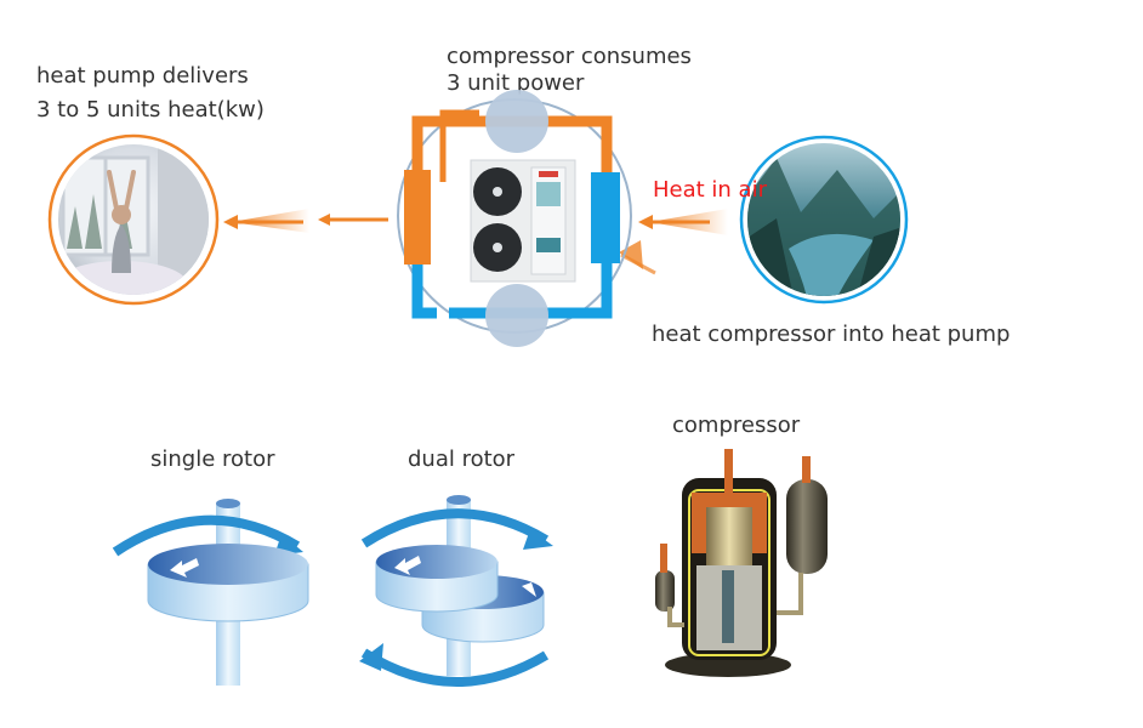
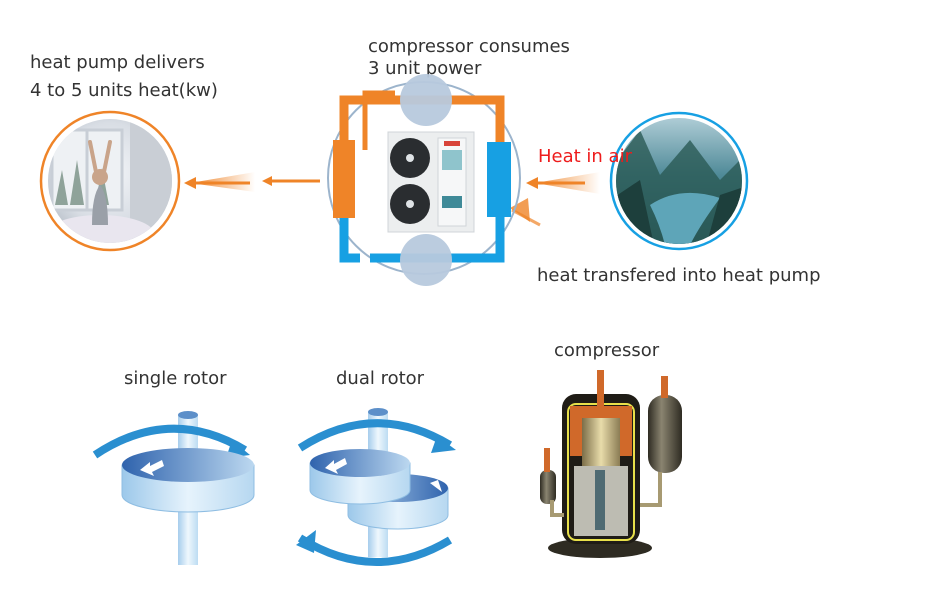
  heat pump delivers
- 3 to 5 units heat(kw)
+ 4 to 5 units heat(kw)
  compressor consumes
  3 unit power
  Heat in air
- heat compressor into heat pump
+ heat transfered into heat pump
  single rotor
  dual rotor
  compressor
